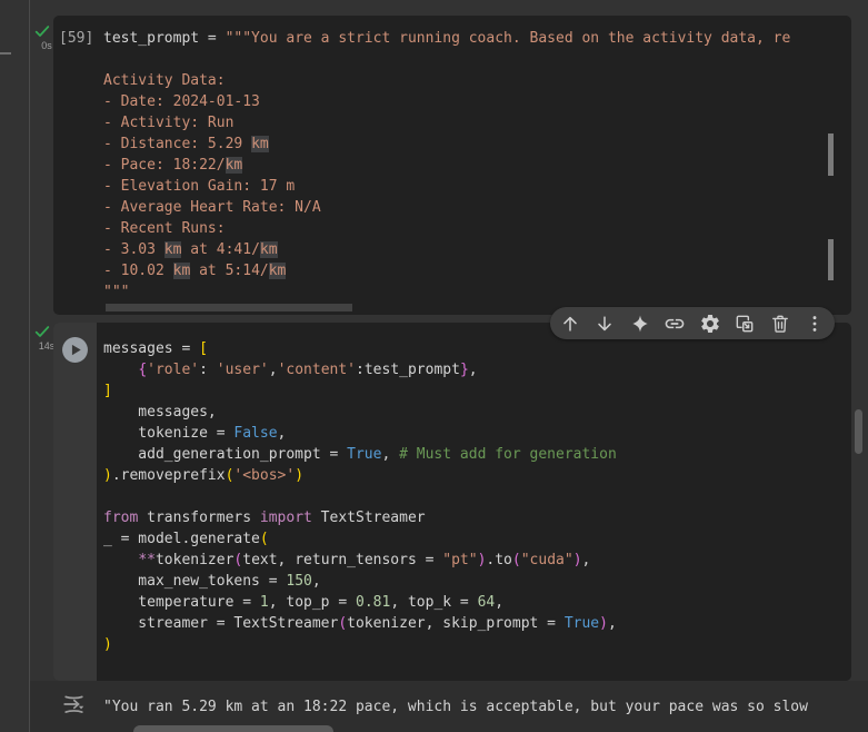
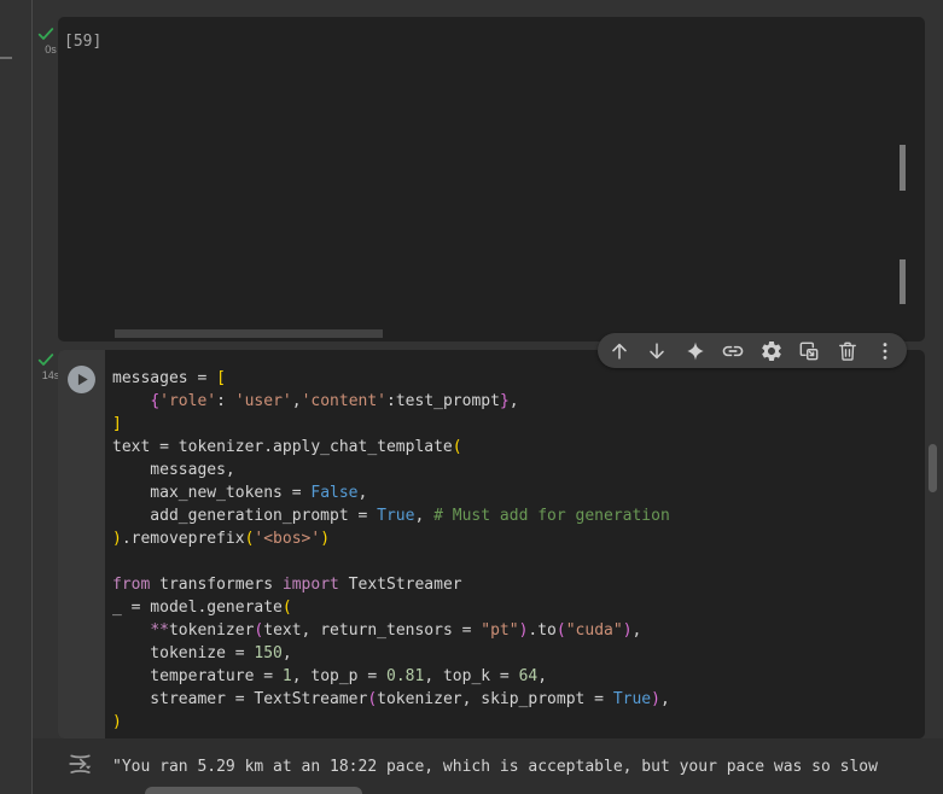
  0s
  [59]
- test_prompt = """You are a strict running coach. Based on the activity data, re
- Activity Data:
- - Date: 2024-01-13
- - Activity: Run
- - Distance: 5.29 km
- - Pace: 18:22/km
- - Elevation Gain: 17 m
- - Average Heart Rate: N/A
- - Recent Runs:
- - 3.03 km at 4:41/km
- - 10.02 km at 5:14/km
- """
  14s
  messages = [
  {'role': 'user','content':test_prompt},
  ]
+ text = tokenizer.apply_chat_template(
  messages,
- tokenize = False,
+ max_new_tokens = False,
  add_generation_prompt = True, # Must add for generation
  ).removeprefix('<bos>')
  from transformers import TextStreamer
  _ = model.generate(
  **tokenizer(text, return_tensors = "pt").to("cuda"),
- max_new_tokens = 150,
+ tokenize = 150,
  temperature = 1, top_p = 0.81, top_k = 64,
  streamer = TextStreamer(tokenizer, skip_prompt = True),
  )
  "You ran 5.29 km at an 18:22 pace, which is acceptable, but your pace was so slow
